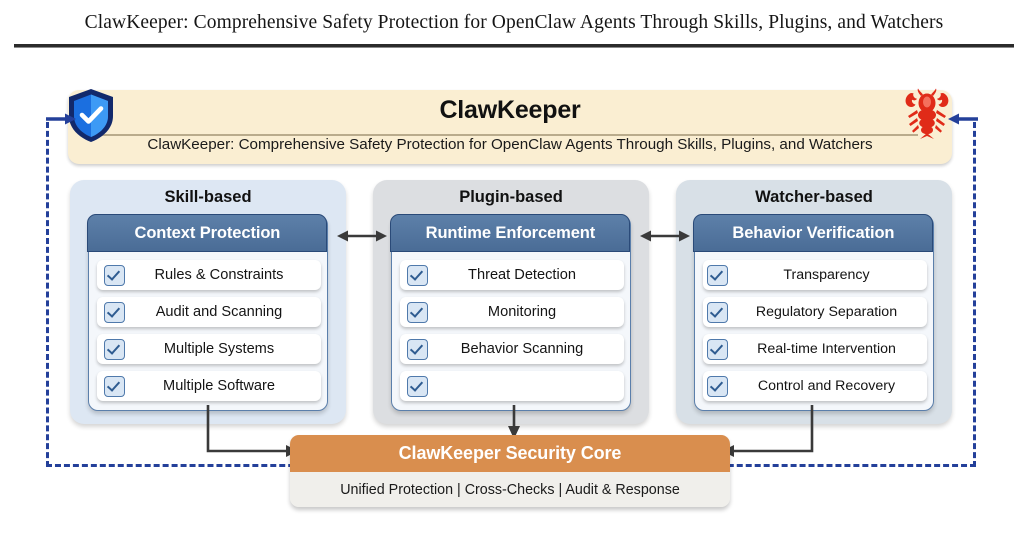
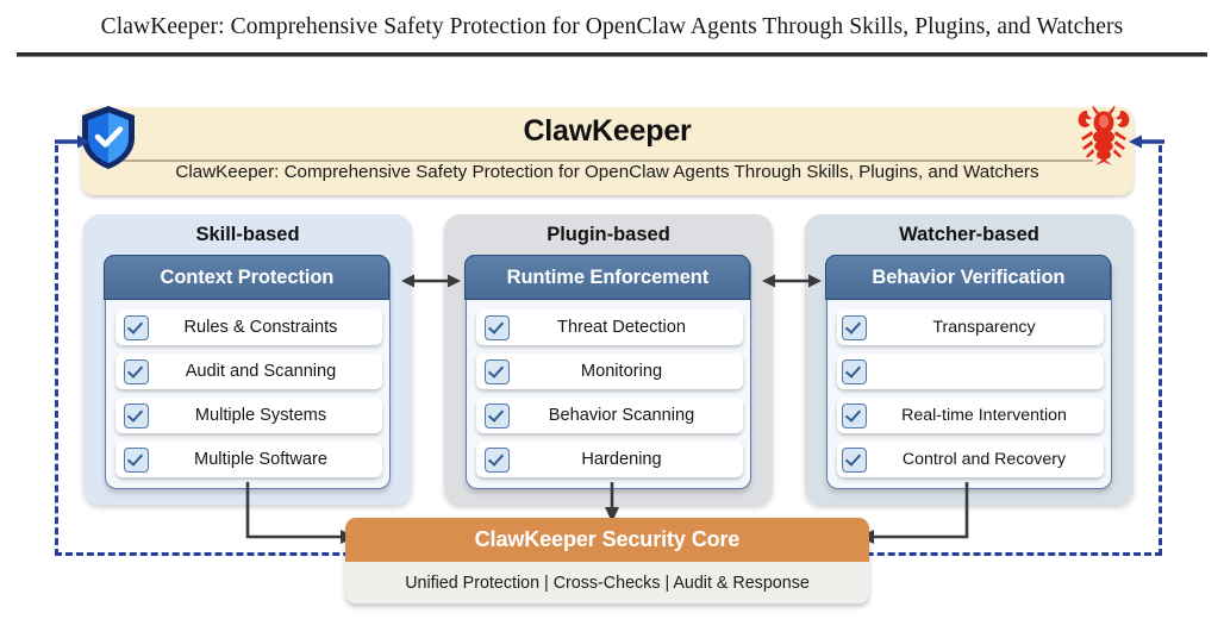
  ClawKeeper: Comprehensive Safety Protection for OpenClaw Agents Through Skills, Plugins, and Watchers
  ClawKeeper
  ClawKeeper: Comprehensive Safety Protection for OpenClaw Agents Through Skills, Plugins, and Watchers
  Skill-based
  Context Protection
  Rules & Constraints
  Audit and Scanning
  Multiple Systems
  Multiple Software
  Plugin-based
  Runtime Enforcement
  Threat Detection
  Monitoring
  Behavior Scanning
+ Hardening
  Watcher-based
  Behavior Verification
  Transparency
- Regulatory Separation
  Real-time Intervention
  Control and Recovery
  ClawKeeper Security Core
  Unified Protection | Cross-Checks | Audit & Response
